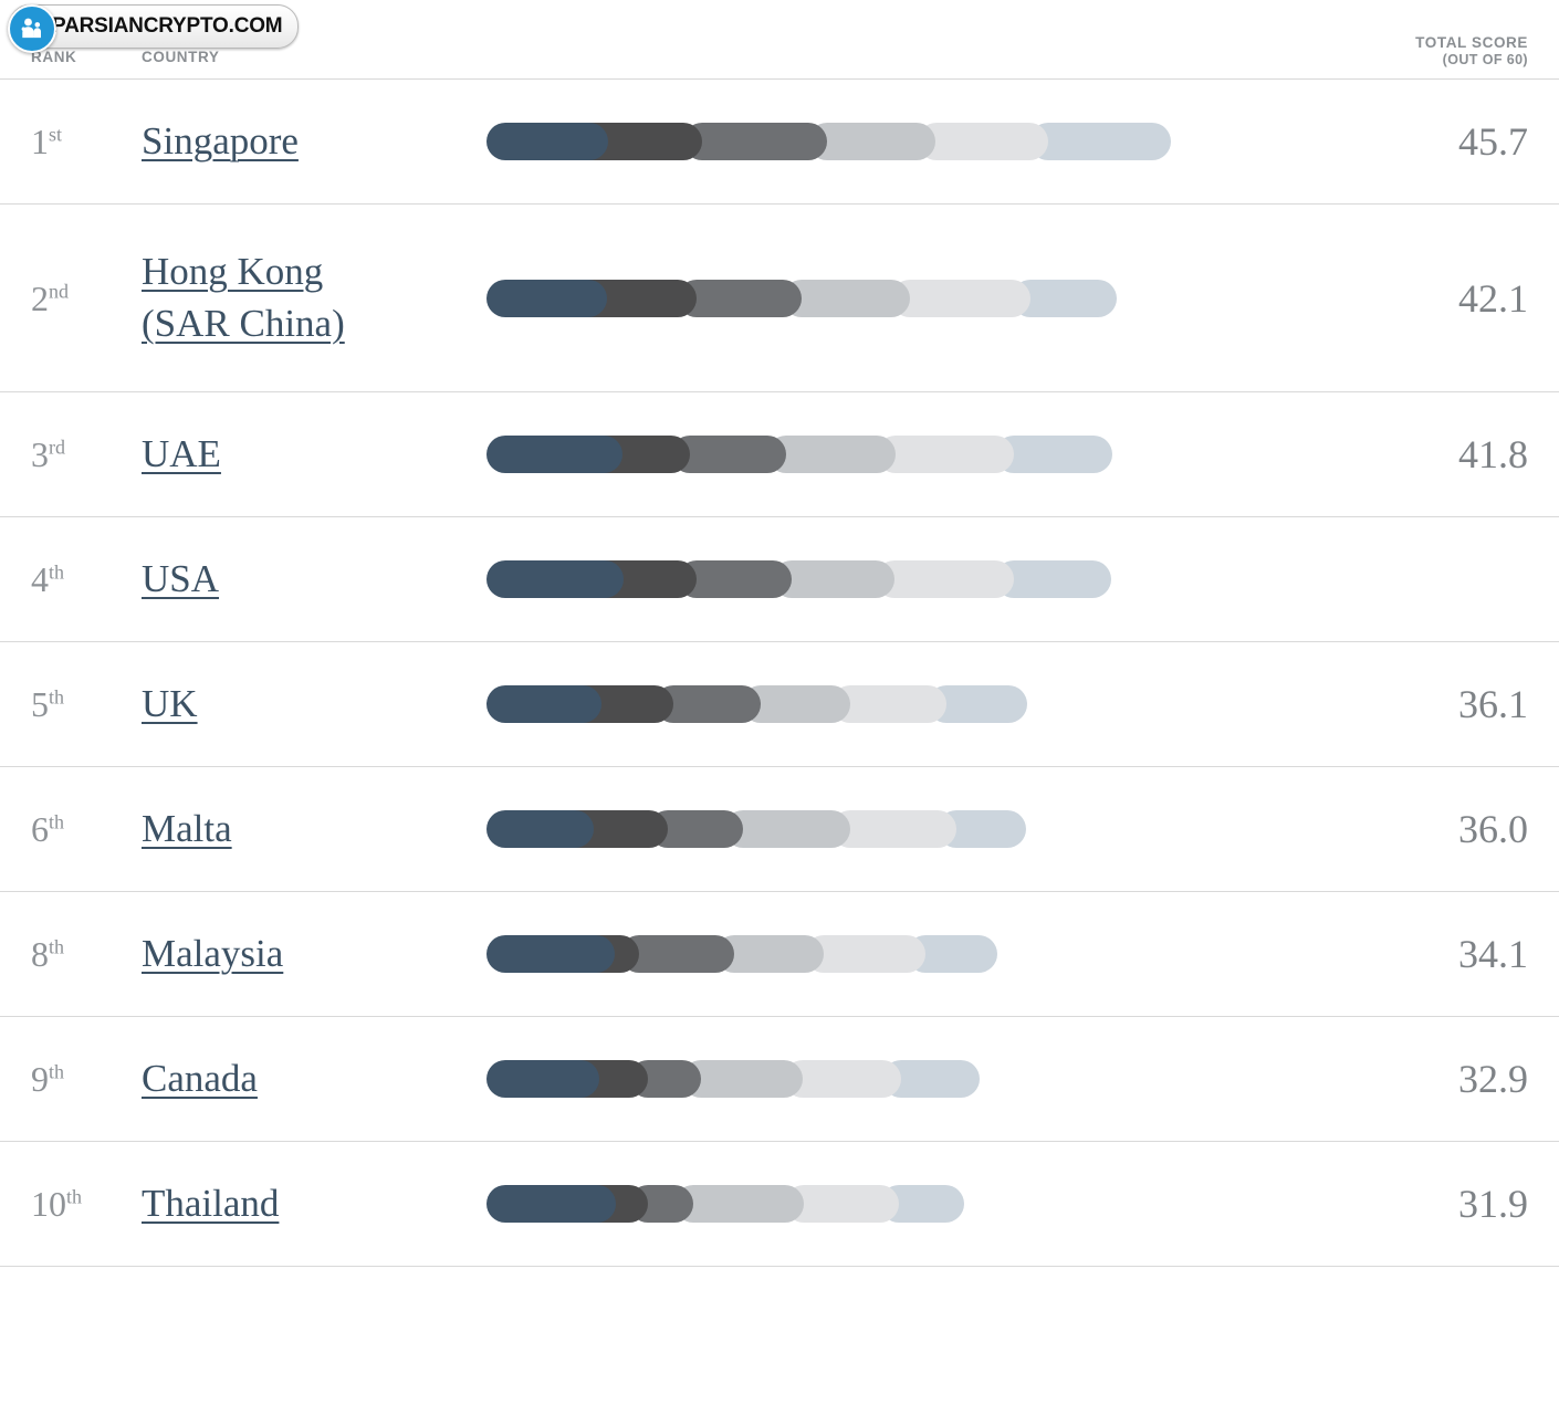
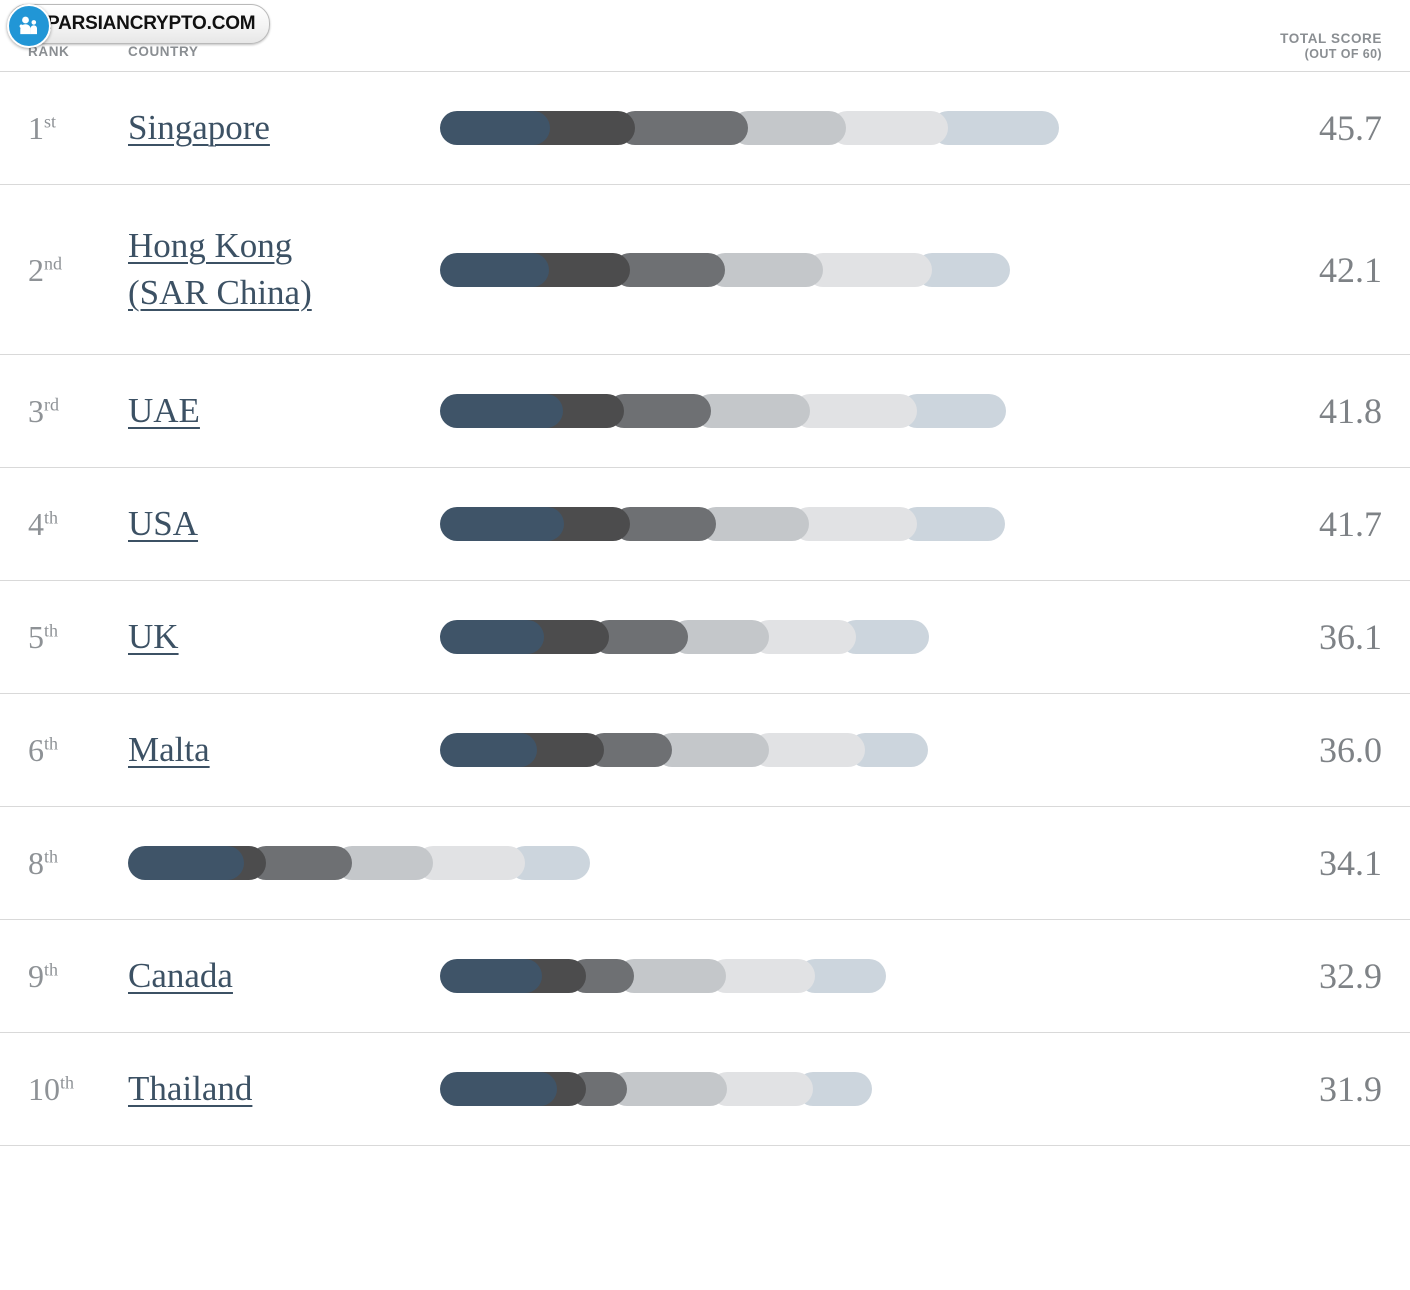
  PARSIANCRYPTO.COM
  RANK
  COUNTRY
  TOTAL SCORE
  (OUT OF 60)
  1st
  Singapore
  45.7
  2nd
  Hong Kong
  (SAR China)
  42.1
  3rd
  UAE
  41.8
  4th
  USA
+ 41.7
  5th
  UK
  36.1
  6th
  Malta
  36.0
  8th
- Malaysia
  34.1
  9th
  Canada
  32.9
  10th
  Thailand
  31.9
